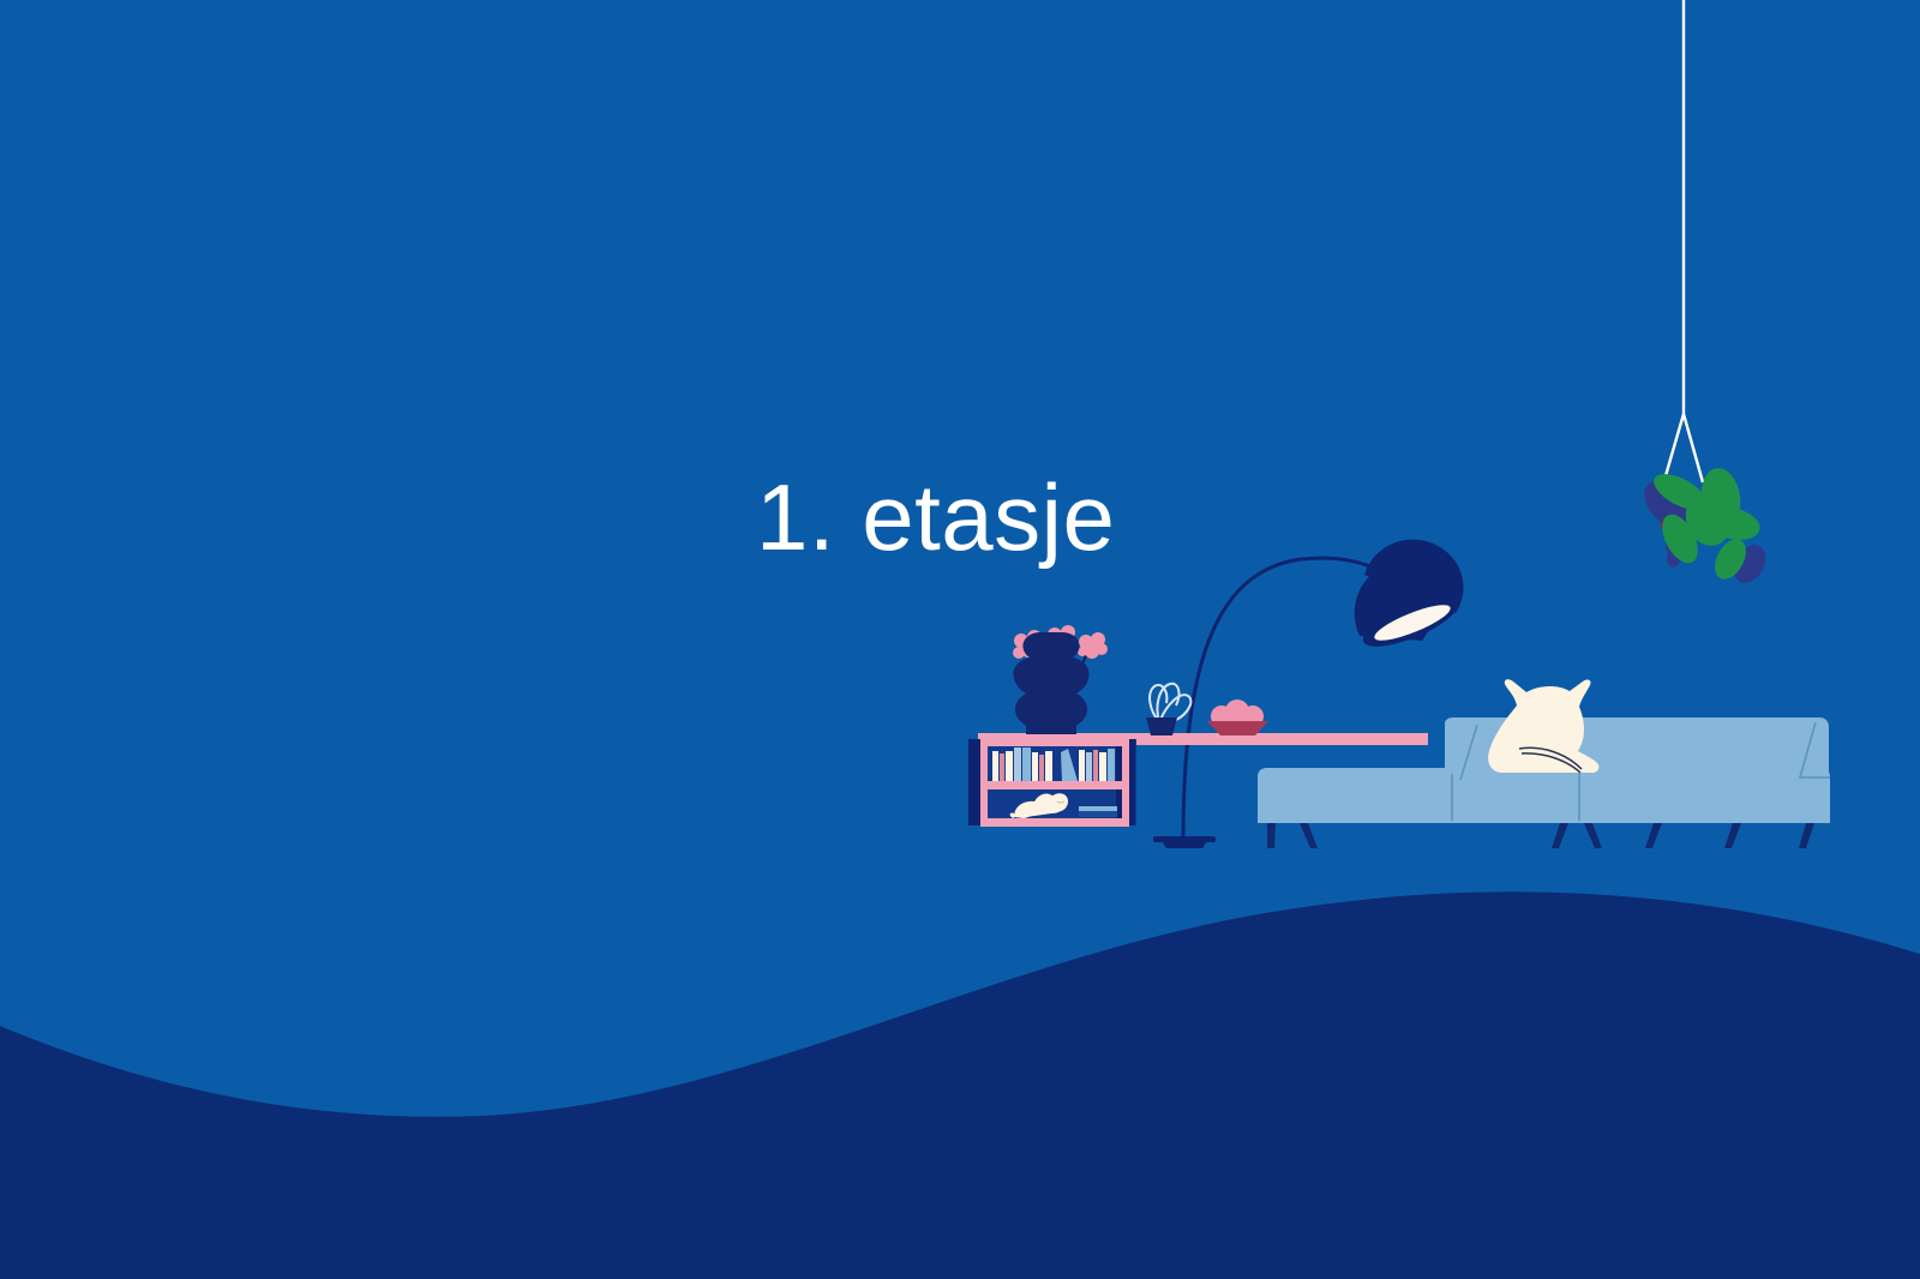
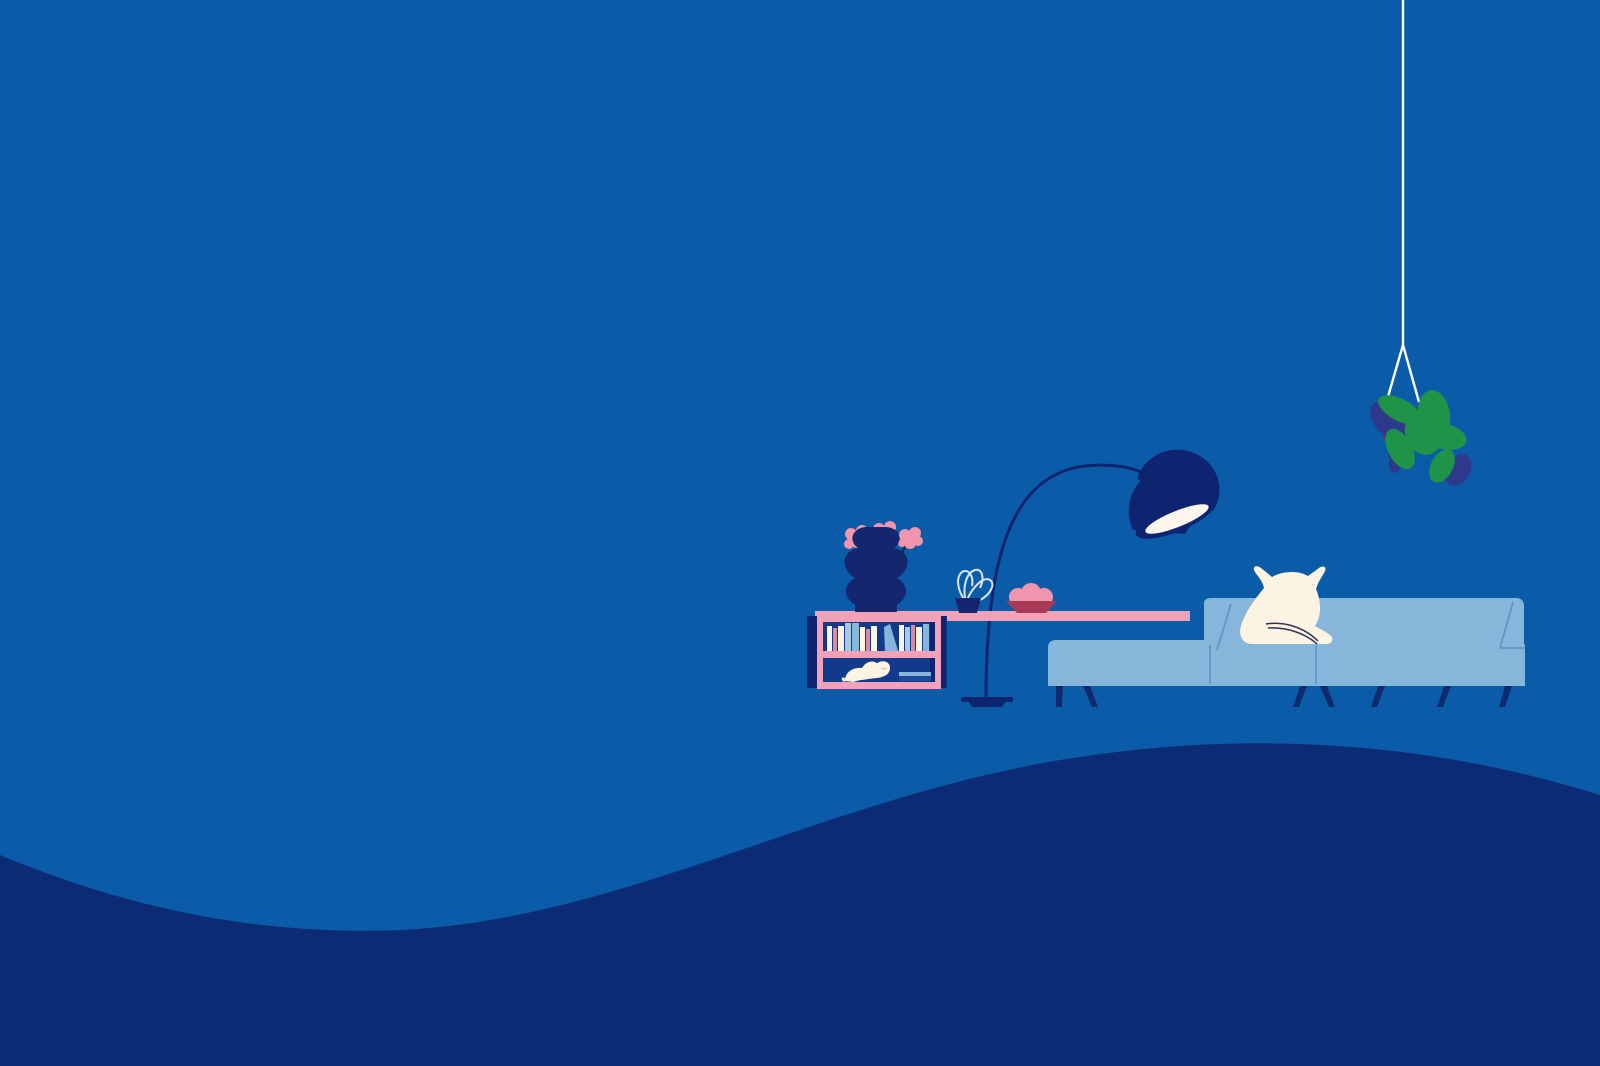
- 1. etasje
